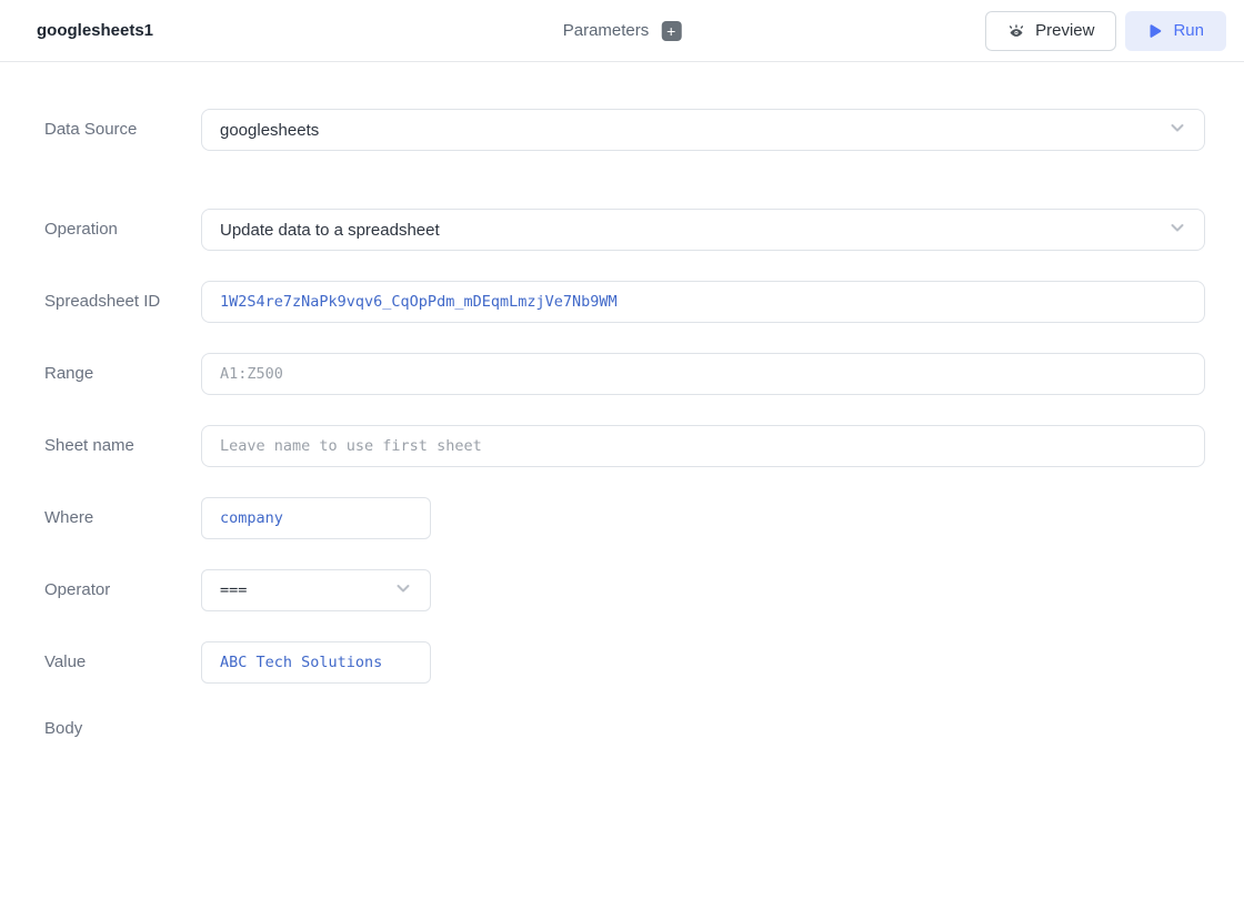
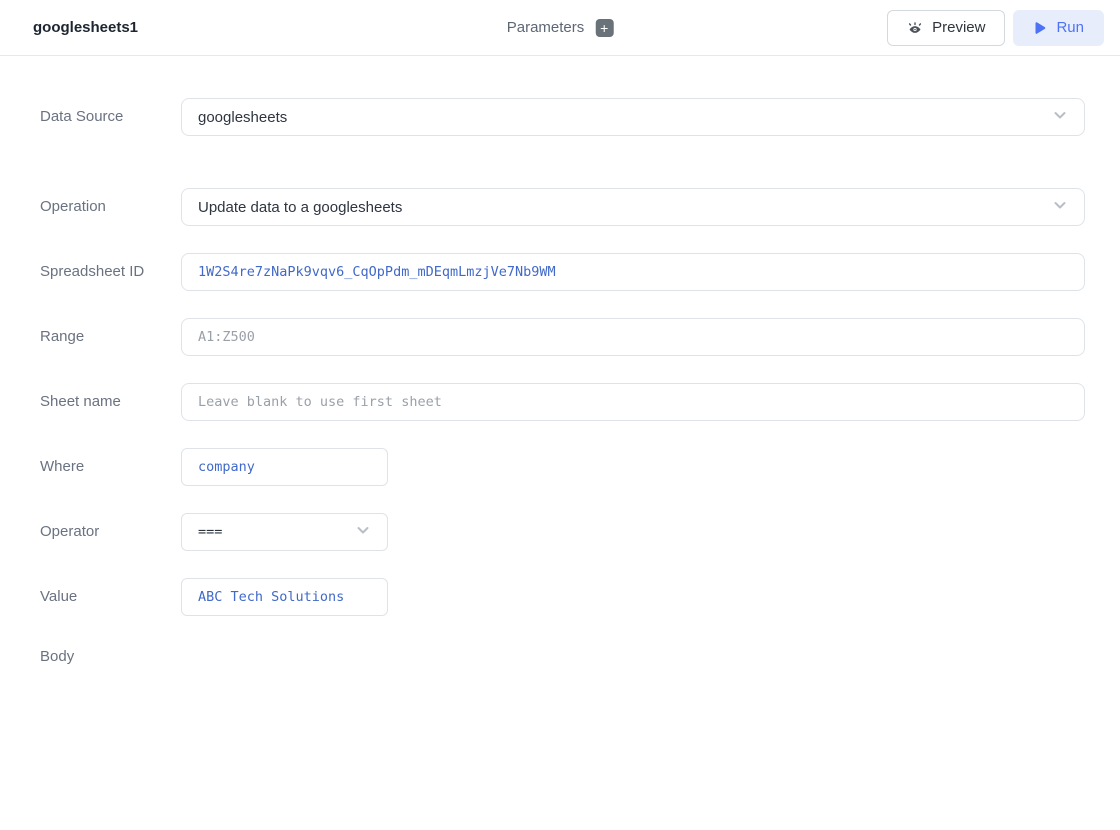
  googlesheets1
  Parameters
  +
  Preview
  Run
  Data Source
  googlesheets
  Operation
- Update data to a spreadsheet
+ Update data to a googlesheets
  Spreadsheet ID
  1W2S4re7zNaPk9vqv6_CqOpPdm_mDEqmLmzjVe7Nb9WM
  Range
  A1:Z500
  Sheet name
- Leave name to use first sheet
+ Leave blank to use first sheet
  Where
  company
  Operator
  ===
  Value
  ABC Tech Solutions
  Body
